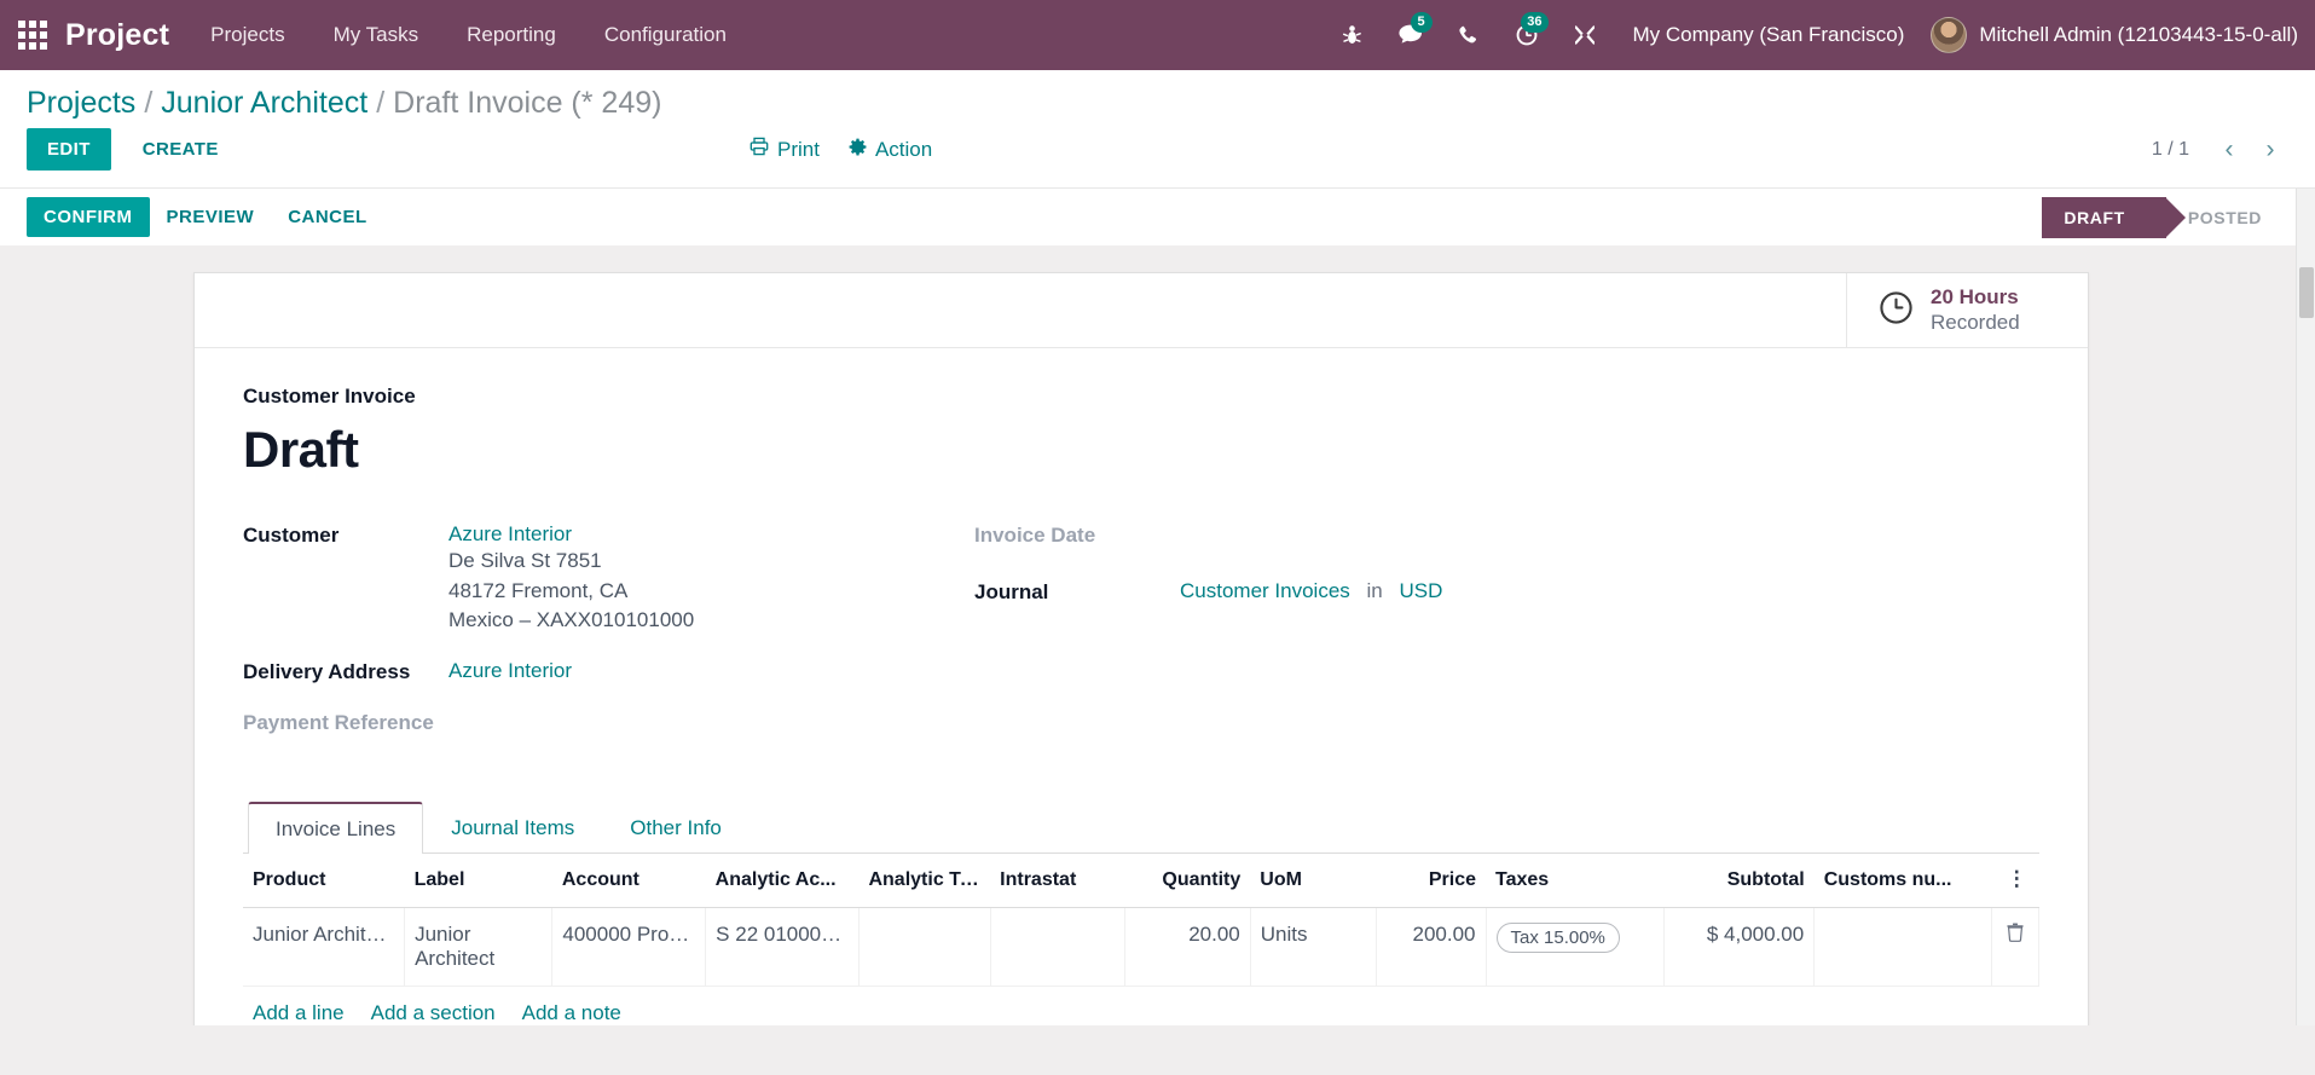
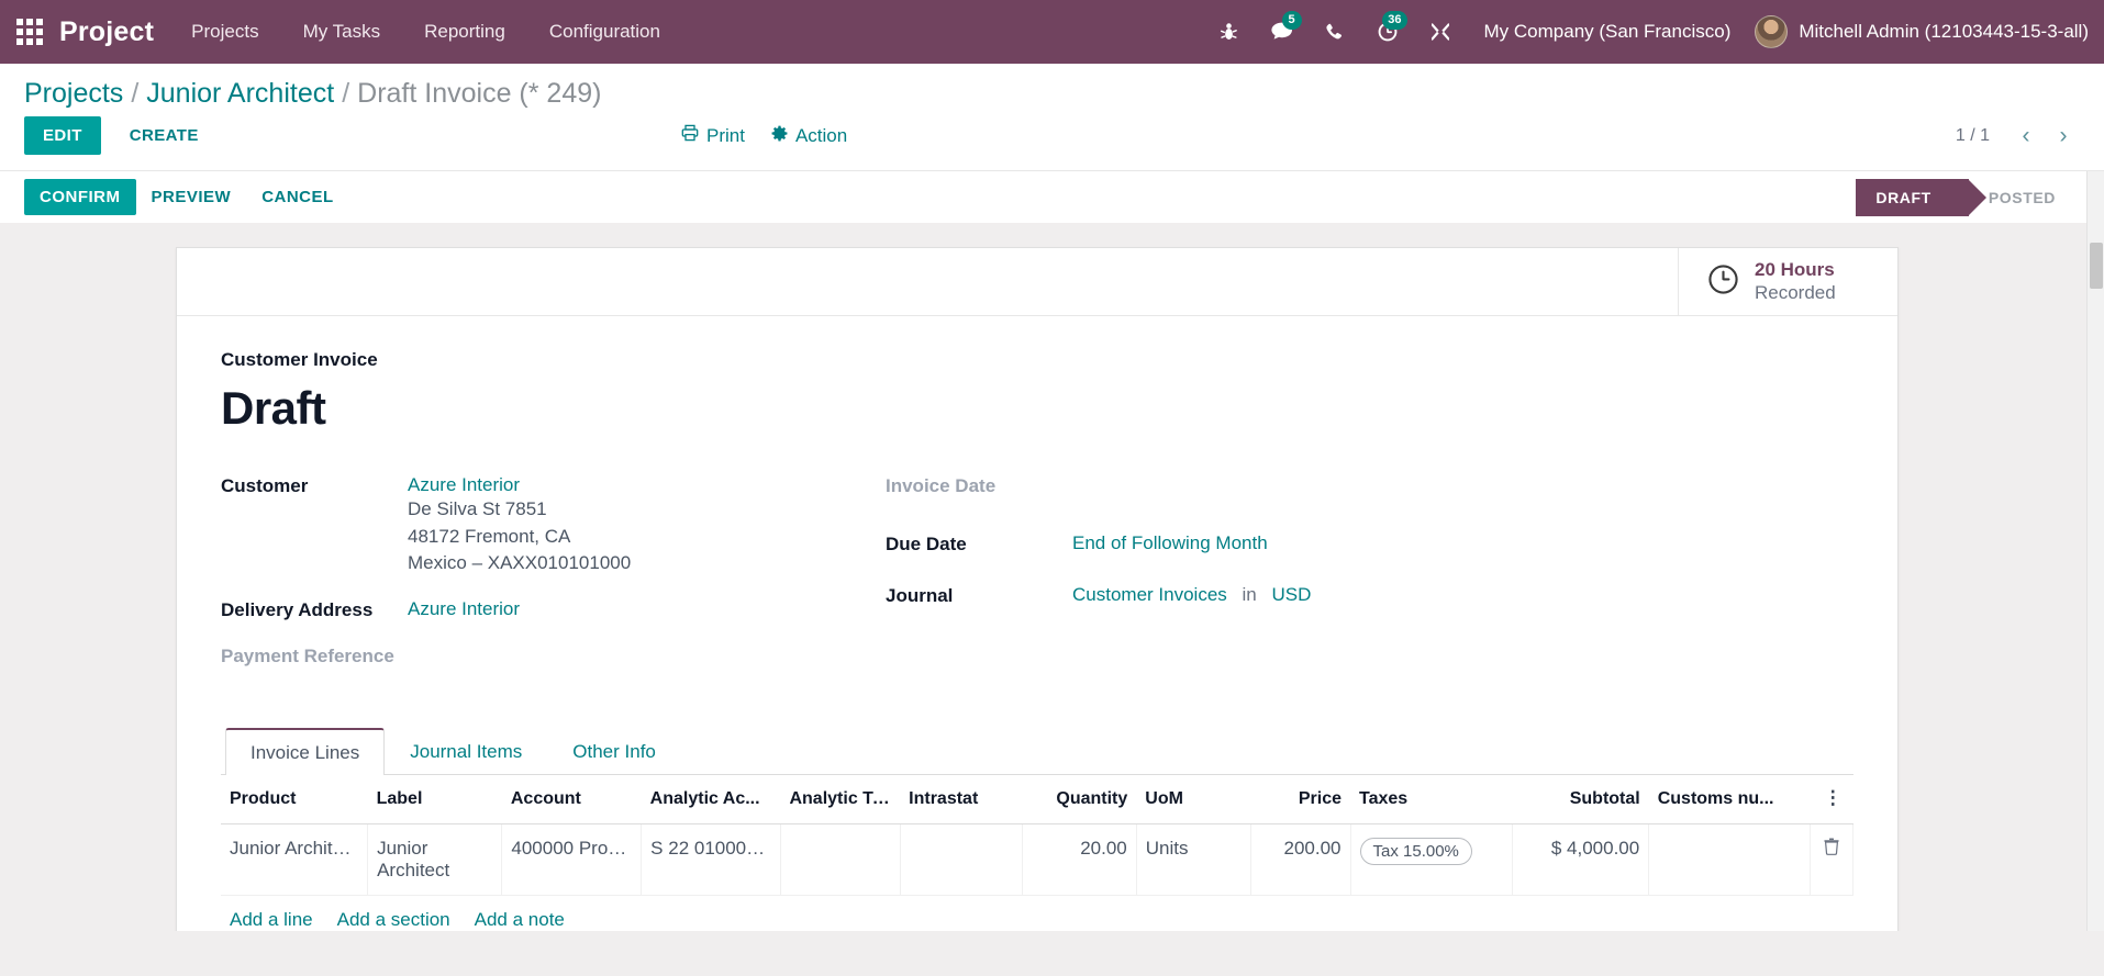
  Project
  Projects
  My Tasks
  Reporting
  Configuration
  5
  36
  My Company (San Francisco)
- Mitchell Admin (12103443-15-0-all)
+ Mitchell Admin (12103443-15-3-all)
  Projects
  /
  Junior Architect
  /
  Draft Invoice (* 249)
  EDIT
  CREATE
  Print
  Action
  1 / 1
  ‹
  ›
  CONFIRM
  PREVIEW
  CANCEL
  DRAFT
  POSTED
  20 Hours
  Recorded
  Customer Invoice
  Draft
  Customer
  Azure Interior
  De Silva St 7851
  48172 Fremont, CA
  Mexico – XAXX010101000
  Delivery Address
  Azure Interior
  Payment Reference
  Invoice Date
+ Due Date
+ End of Following Month
  Journal
  Customer Invoices in USD
  Invoice Lines
  Journal Items
  Other Info
  Product	Label	Account	Analytic Ac...	Analytic Ta...	Intrastat	Quantity	UoM	Price	Taxes	Subtotal	Customs nu...	⋮
  Junior Archite...	Junior Architect	400000 Produ..	S 22 0100095...			20.00	Units	200.00	Tax 15.00%	$ 4,000.00
  Add a line Add a section Add a note
